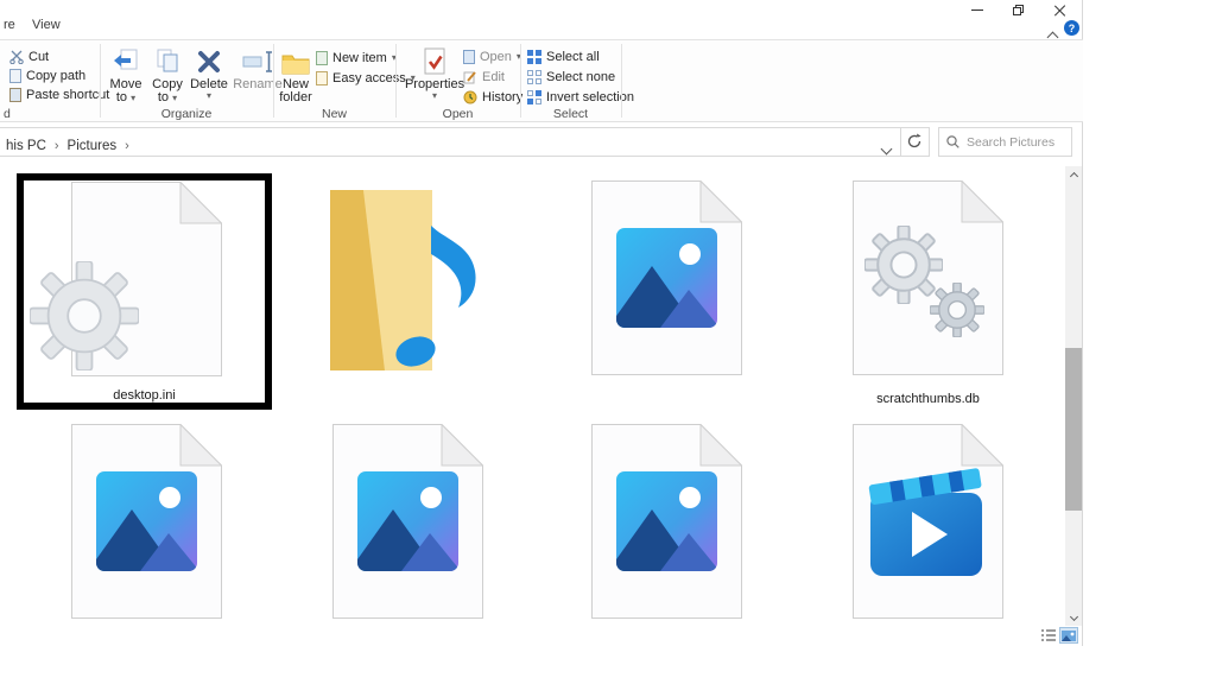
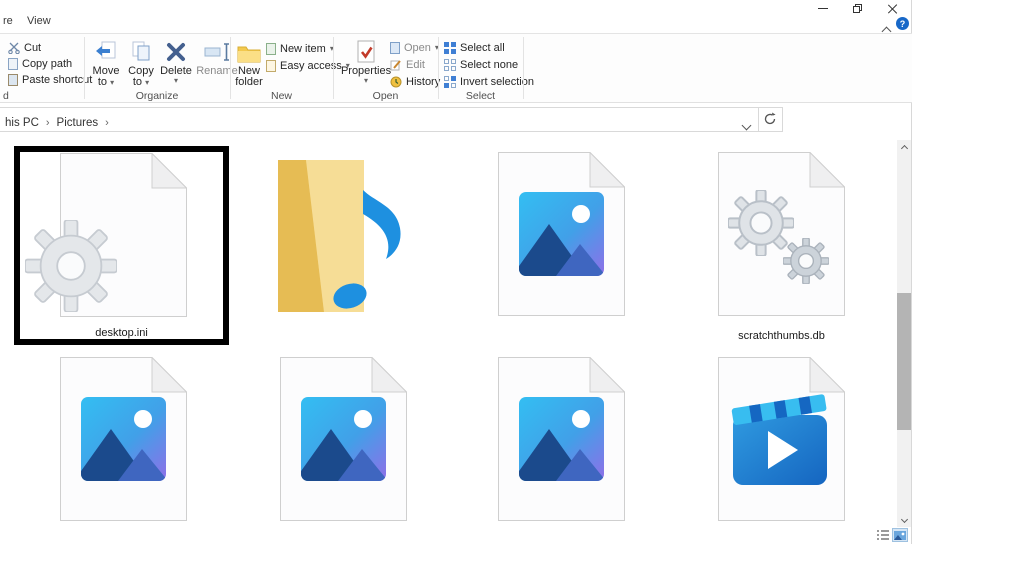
  re
  View
  ?
  Cut
  Copy path
  Paste shortcut
  d
  Move
  to ▾
  Copy
  to ▾
  Delete
  ▾
  Rename
  Organize
  New
  folder
  New item
  ▾
  Easy acces
  ▾
  New
  Properties
  ▾
  Open
  ▾
  Edit
  Histor
  Open
  Select all
  Select none
  Invert selection
  Select
  his PC › Pictures ›
- Search Pictures
  desktop.ini
  scratchthumbs.db
